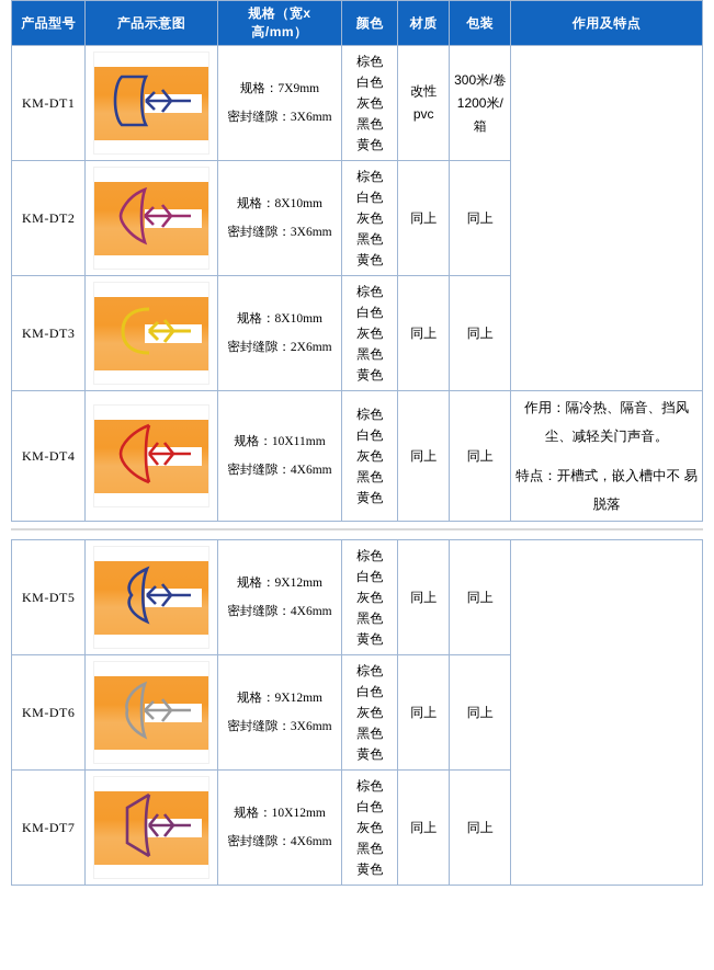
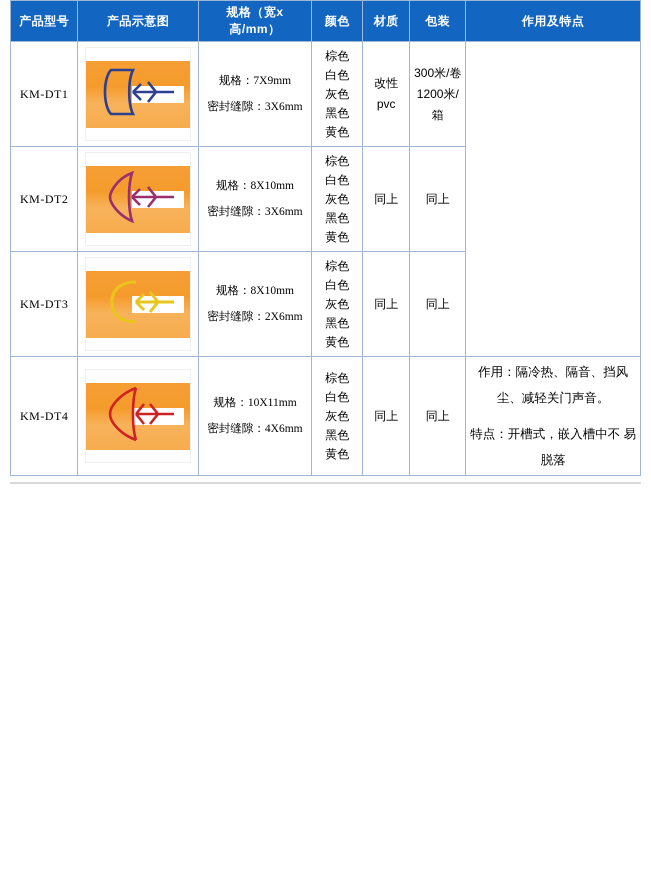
  产品型号	产品示意图	规格（宽x高/mm）	颜色	材质	包装	作用及特点
  KM-DT1		规格：7X9mm 密封缝隙：3X6mm	棕色 白色 灰色 黑色 黄色	改性pvc	300米/卷 1200米/箱
  KM-DT2		规格：8X10mm 密封缝隙：3X6mm	棕色 白色 灰色 黑色 黄色	同上	同上
  KM-DT3		规格：8X10mm 密封缝隙：2X6mm	棕色 白色 灰色 黑色 黄色	同上	同上
  KM-DT4		规格：10X11mm 密封缝隙：4X6mm	棕色 白色 灰色 黑色 黄色	同上	同上	作用：隔冷热、隔音、挡风 尘、减轻关门声音。 特点：开槽式，嵌入槽中不 易脱落
- KM-DT5		规格：9X12mm 密封缝隙：4X6mm	棕色 白色 灰色 黑色 黄色	同上	同上
- KM-DT6		规格：9X12mm 密封缝隙：3X6mm	棕色 白色 灰色 黑色 黄色	同上	同上
- KM-DT7		规格：10X12mm 密封缝隙：4X6mm	棕色 白色 灰色 黑色 黄色	同上	同上
